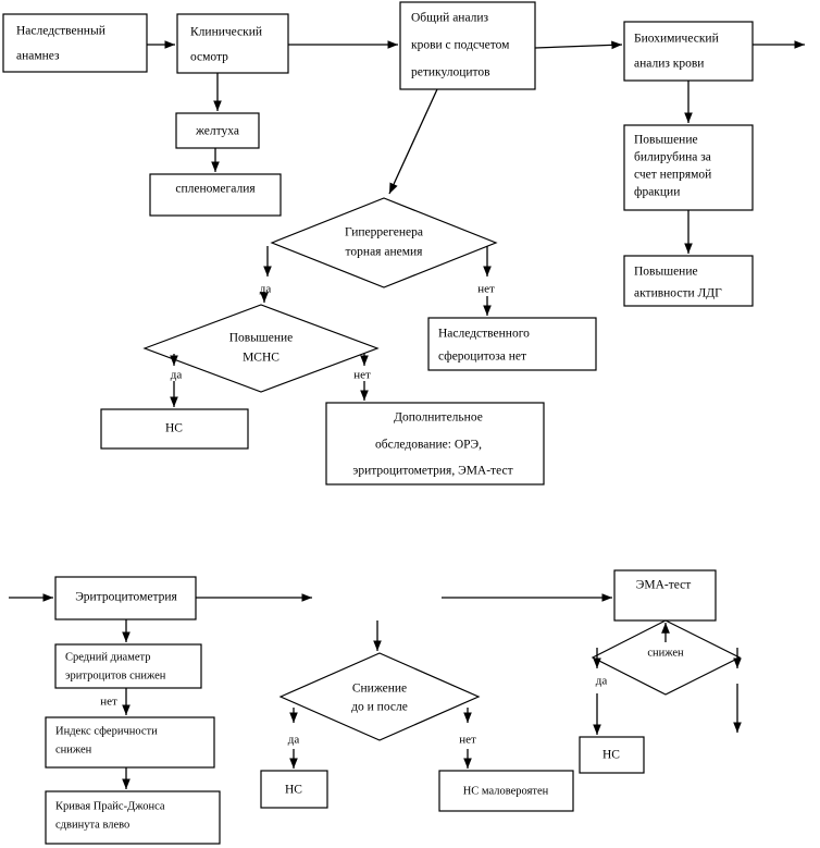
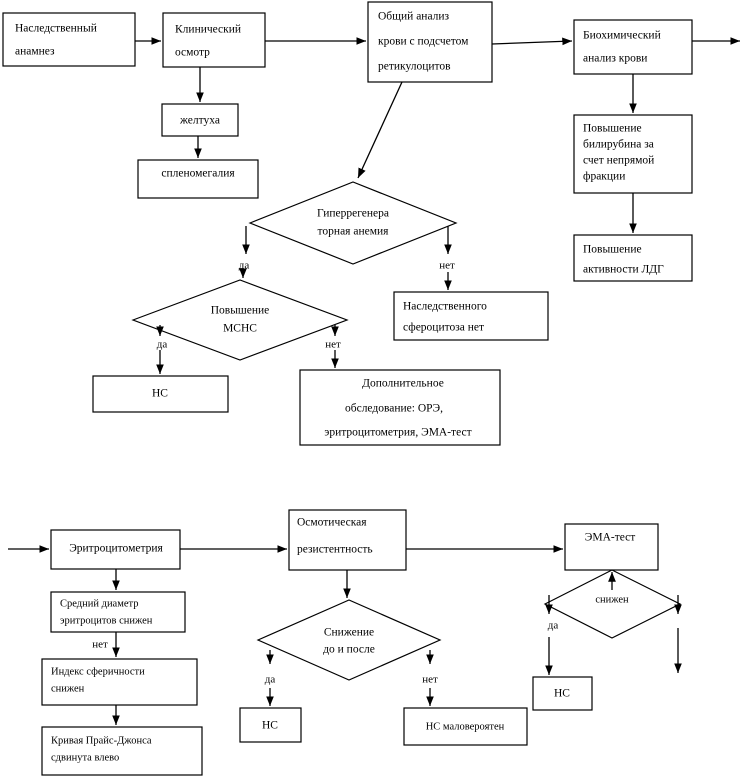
  Наследственный
  анамнез
  Клинический
  осмотр
  Общий анализ
  крови с подсчетом
  ретикулоцитов
  Биохимический
  анализ крови
  желтуха
  спленомегалия
  Повышение
  билирубина за
  счет непрямой
  фракции
  Повышение
  активности ЛДГ
  Гиперрегенера
  торная анемия
  Повышение
  MCHC
  Наследственного
  сфероцитоза нет
  НС
  Дополнительное
  обследование: ОРЭ,
  эритроцитометрия, ЭМА-тест
  Эритроцитометрия
  Средний диаметр
  эритроцитов снижен
  Индекс сферичности
  снижен
  Кривая Прайс-Джонса
  сдвинута влево
+ Осмотическая
+ резистентность
  Снижение
  до и после
  НС
  НС маловероятен
  ЭМА-тест
  снижен
  НС
  да
  нет
  да
  нет
  нет
  да
  нет
  да
